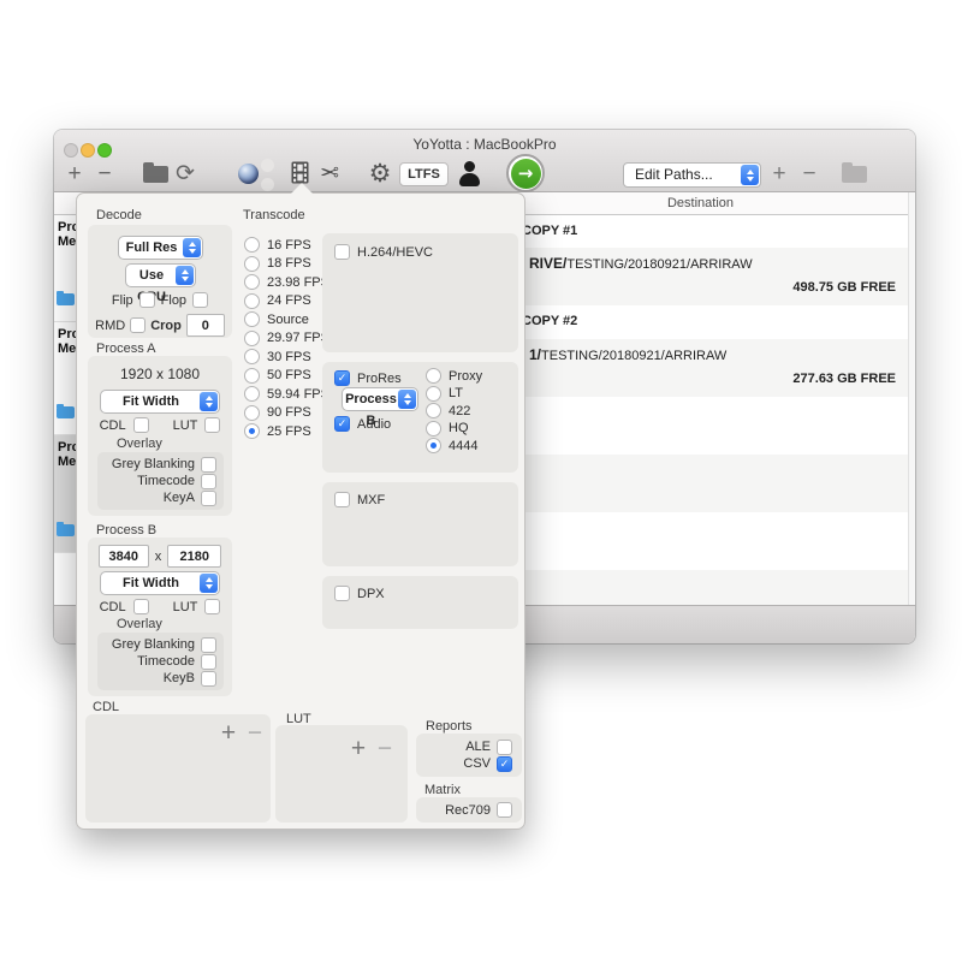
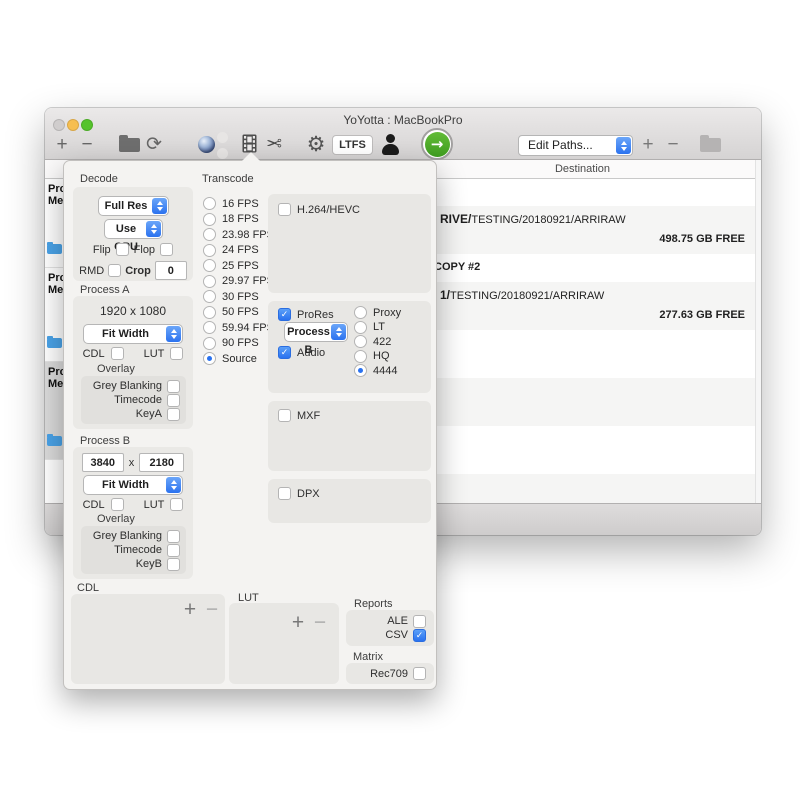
  YoYotta : MacBookPro
  +
  −
  ⟳
  ⚙
  LTFS
  →
  Edit Paths...
  +
  −
  Destination
  Me
  Me
  Me
- COPY #1
  RIVE/TESTING/20180921/ARRIRAW
  498.75 GB FREE
  COPY #2
  1/TESTING/20180921/ARRIRAW
  277.63 GB FREE
  Decode
  Full Res
  Flip
  Flop
  RMD
  Crop
  0
  Process A
  1920 x 1080
  Fit Width
  CDL
  LUT
  Overlay
  Grey Blanking
  Timecode
  KeyA
  Process B
  3840
  x
  2180
  Fit Width
  CDL
  LUT
  Overlay
  Grey Blanking
  Timecode
  KeyB
  Transcode
  16 FPS
  18 FPS
  23.98 FP
  24 FPS
- Source
+ 25 FPS
  29.97 FP
  30 FPS
  50 FPS
  59.94 FP
  90 FPS
- 25 FPS
+ Source
  H.264/HEVC
  ProRes
  Process B
  Audio
  Proxy
  LT
  422
  HQ
  4444
  MXF
  DPX
  CDL
  +
  −
  LUT
  +
  −
  Reports
  ALE
  CSV
  Matrix
  Rec709
